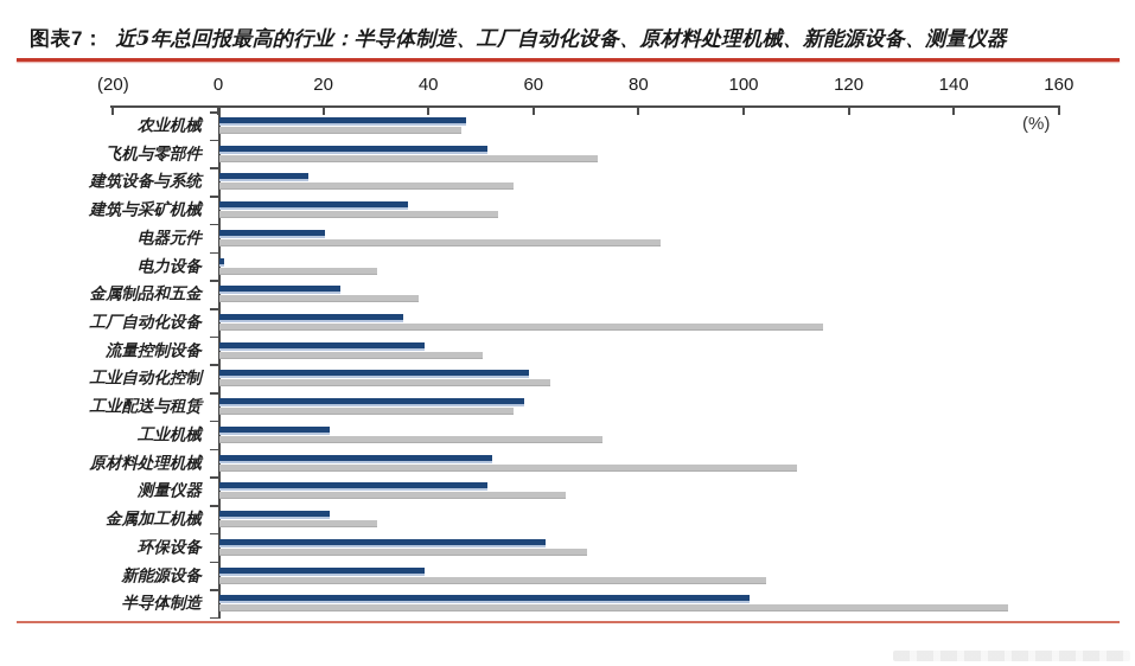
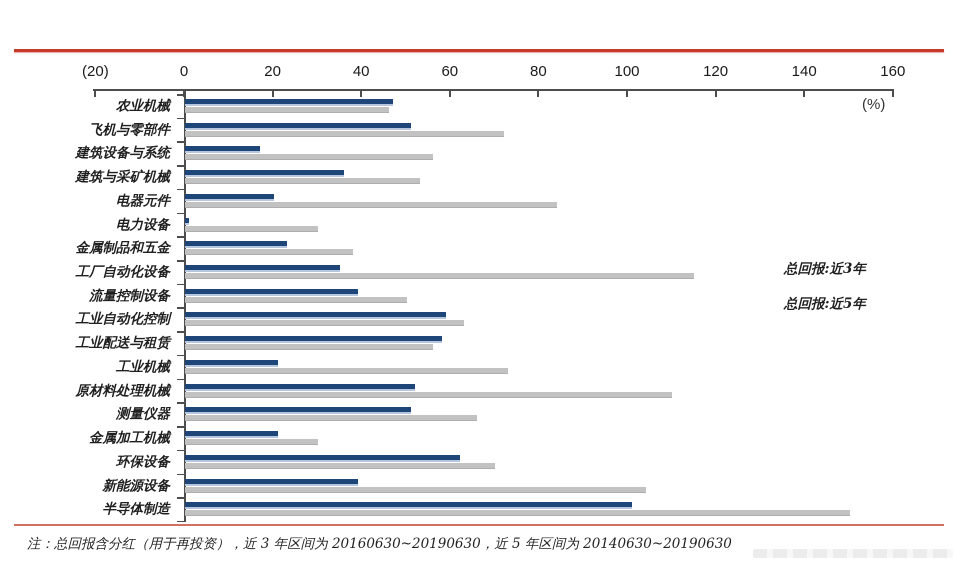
- 图表7： 近5年总回报最高的行业：半导体制造、工厂自动化设备、原材料处理机械、新能源设备、测量仪器
  (20)
  0
  20
  40
  60
  80
  100
  120
  140
  160
  农业机械
  飞机与零部件
  建筑设备与系统
  建筑与采矿机械
  电器元件
  电力设备
  金属制品和五金
  工厂自动化设备
  流量控制设备
  工业自动化控制
  工业配送与租赁
  工业机械
  原材料处理机械
  测量仪器
  金属加工机械
  环保设备
  新能源设备
  半导体制造
  (%)
+ 总回报:近3年
+ 总回报:近5年
+ 注：总回报含分红（用于再投资），近 3 年区间为 20160630~20190630，近 5 年区间为 20140630~20190630
